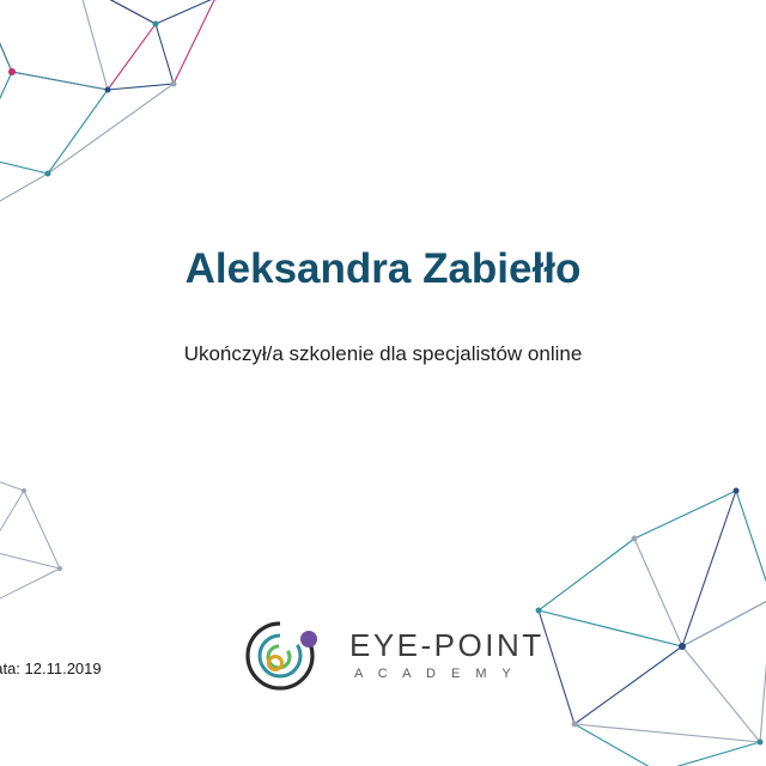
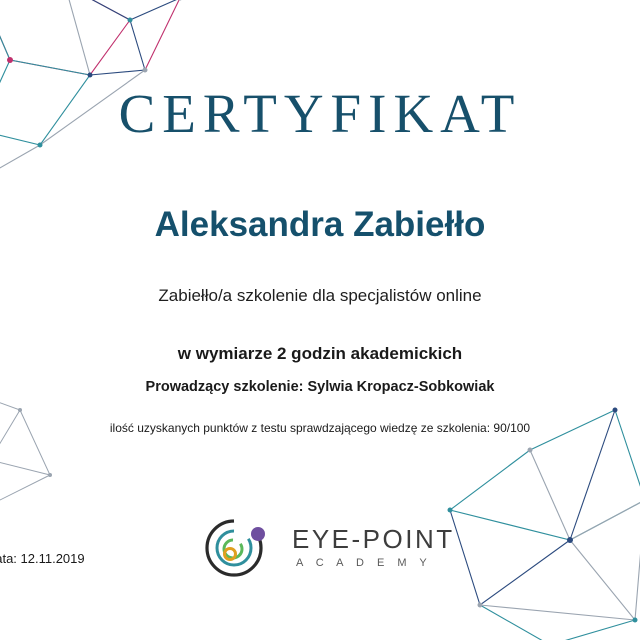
+ CERTYFIKAT
  Aleksandra Zabiełło
- Ukończył/a szkolenie dla specjalistów online
+ Zabiełło/a szkolenie dla specjalistów online
+ w wymiarze 2 godzin akademickich
+ Prowadzący szkolenie: Sylwia Kropacz-Sobkowiak
+ ilość uzyskanych punktów z testu sprawdzającego wiedzę ze szkolenia: 90/100
  ta: 12.11.2019
  EYE-POINT
  A C A D E M Y
